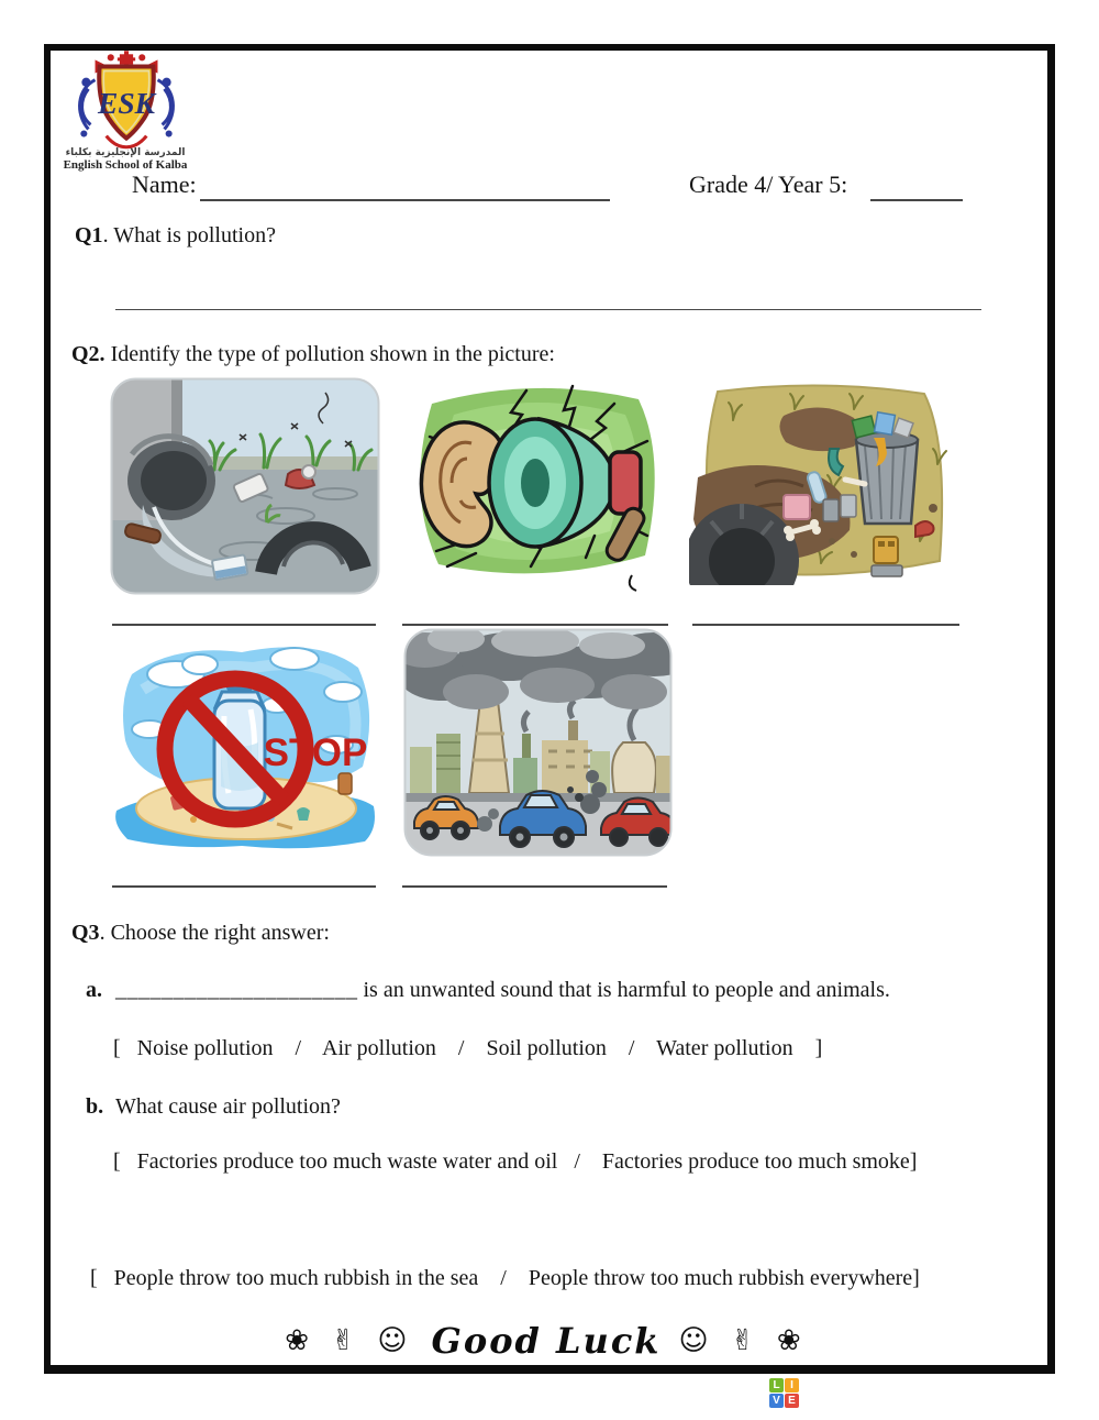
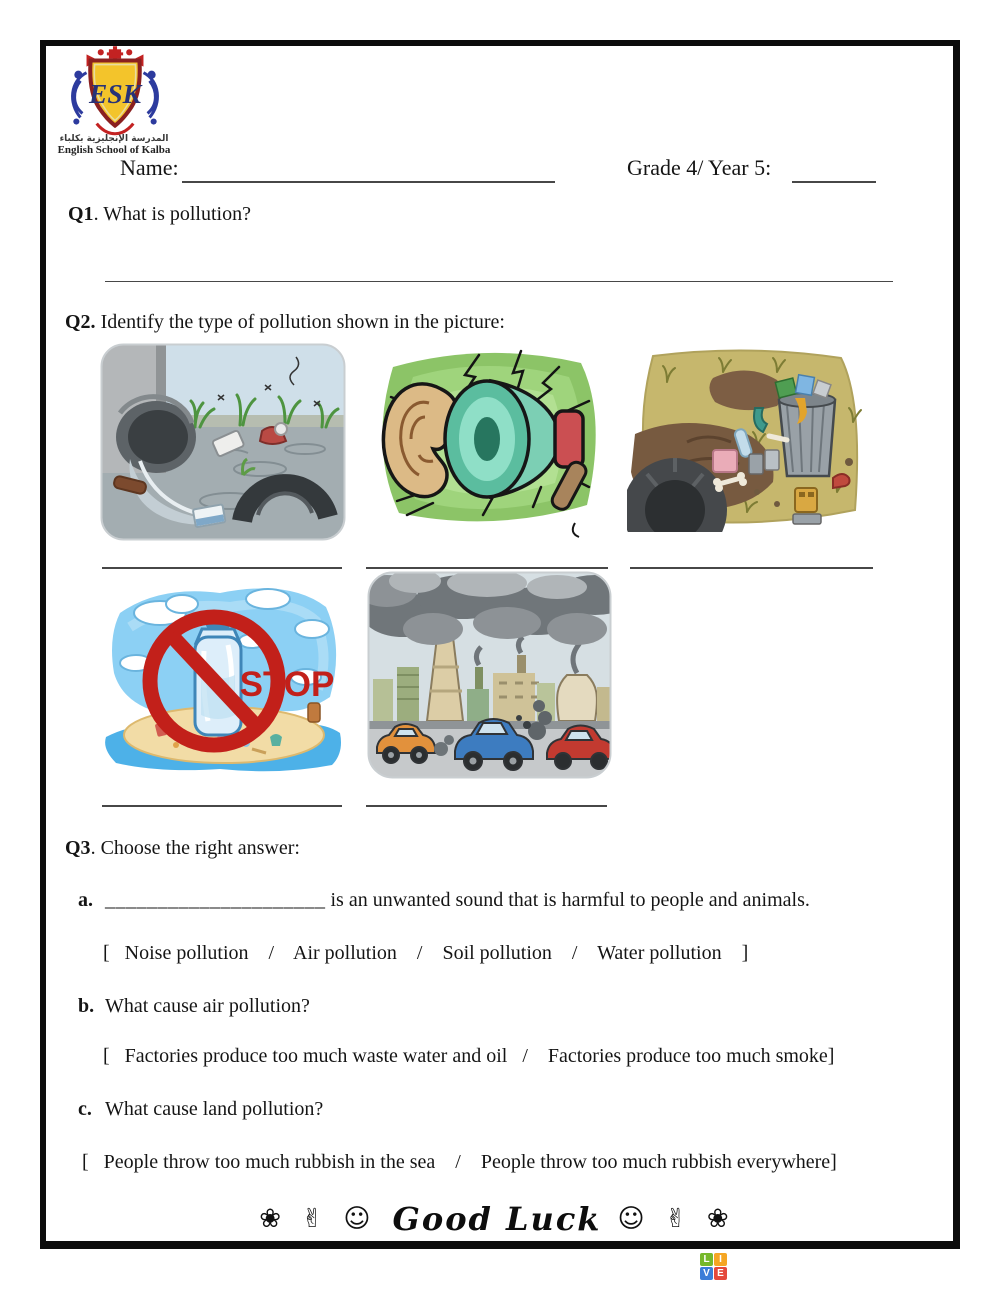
  ESK
  المدرسة الإنجليزية بكلباء
  English School of Kalba
  Name:
  Grade 4/ Year 5:
  Q1. What is pollution?
  Q2. Identify the type of pollution shown in the picture:
  STOP
  Q3. Choose the right answer:
  a. _____________________ is an unwanted sound that is harmful to people and animals.
  [ Noise pollution / Air pollution / Soil pollution / Water pollution ]
  b. What cause air pollution?
  [ Factories produce too much waste water and oil / Factories produce too much smoke]
+ c. What cause land pollution?
  [ People throw too much rubbish in the sea / People throw too much rubbish everywhere]
  ❀ ✌ ☺ Good Luck ☺ ✌ ❀
  L
  I
  V
  E
